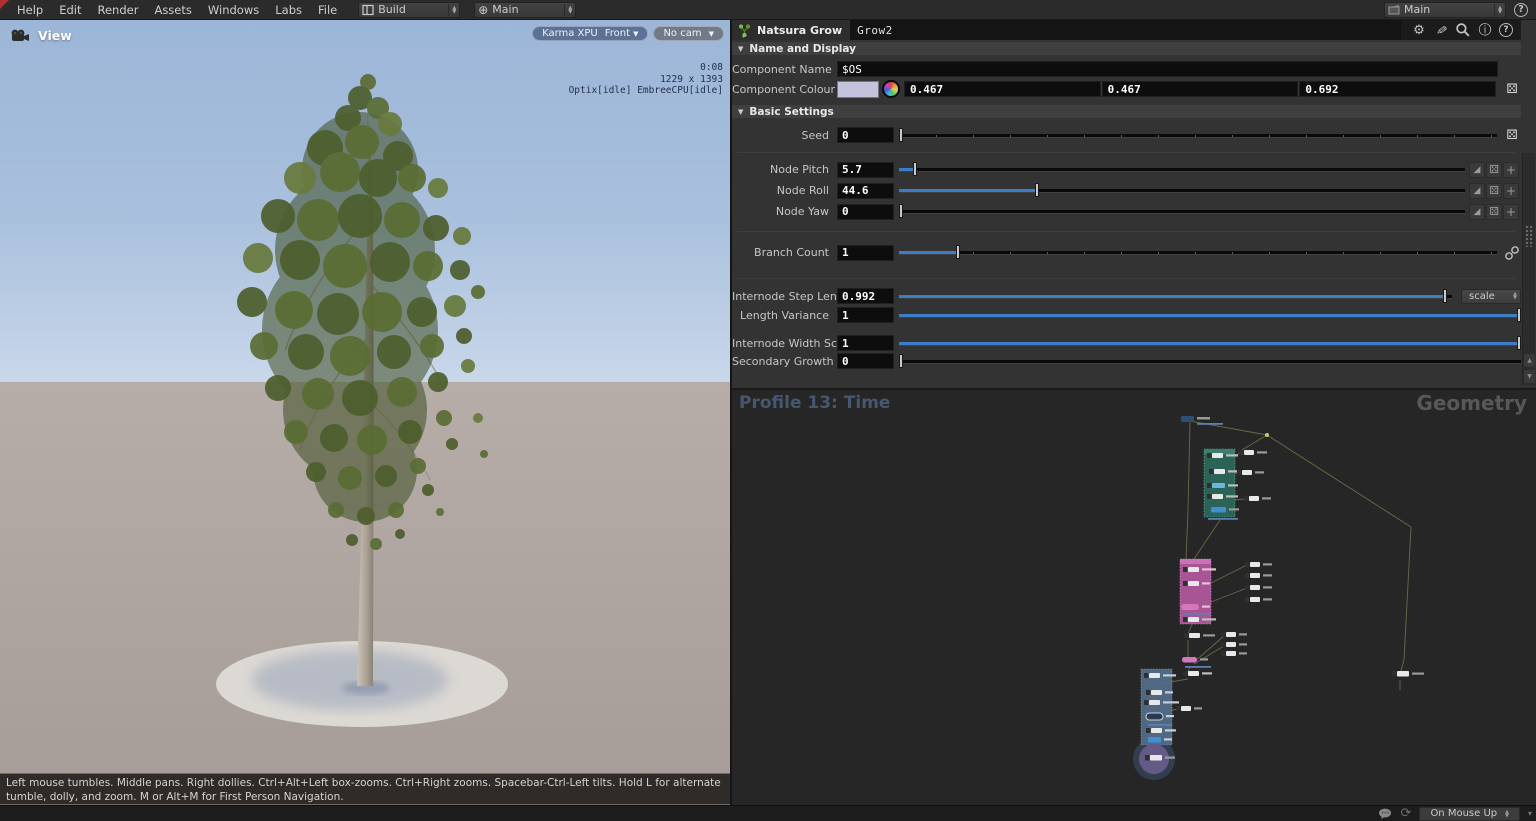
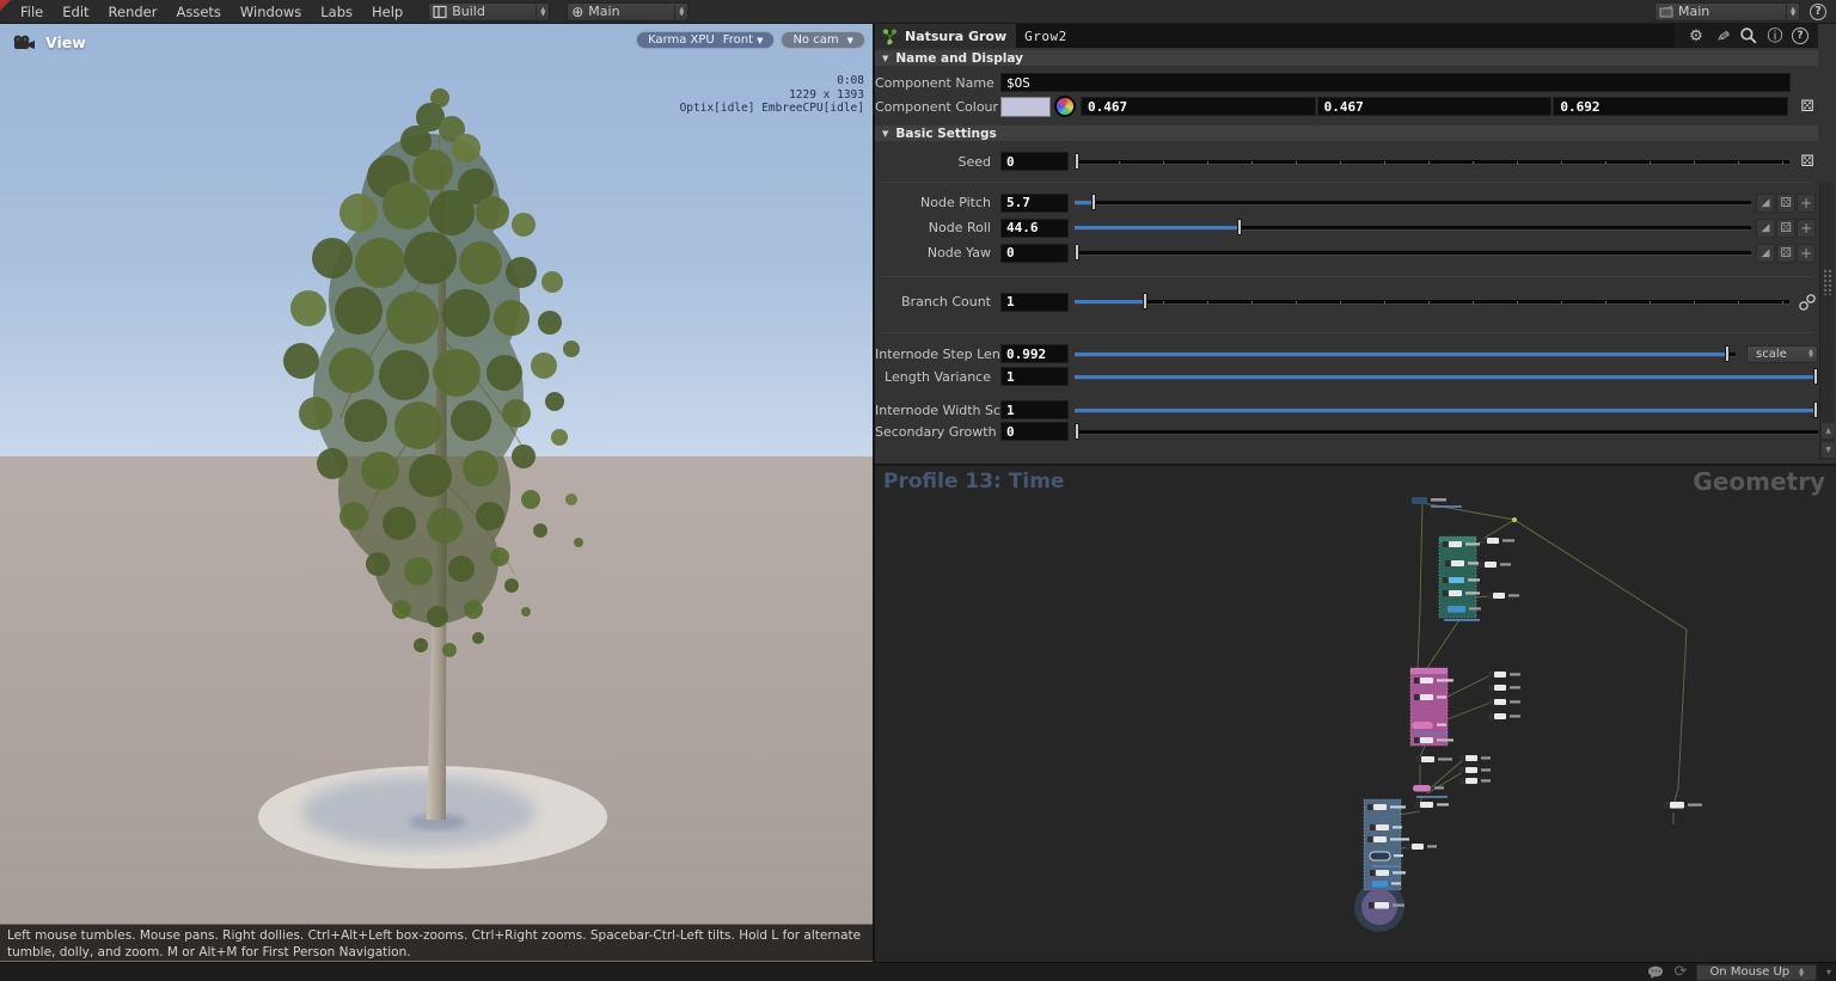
- Help
+ File
  Edit
  Render
  Assets
  Windows
  Labs
- File
+ Help
  Build
  ⊕
  Main
  Main
  ?
  View
  Karma XPU
  Front
  ▼
  No cam
  ▼
  0:08
  1229 x 1393
  Optix[idle] EmbreeCPU[idle]
- Left mouse tumbles. Middle pans. Right dollies. Ctrl+Alt+Left box-zooms. Ctrl+Right zooms. Spacebar-Ctrl-Left tilts. Hold L for alternate tumble, dolly, and zoom. M or Alt+M for First Person Navigation.
+ Left mouse tumbles. Mouse pans. Right dollies. Ctrl+Alt+Left box-zooms. Ctrl+Right zooms. Spacebar-Ctrl-Left tilts. Hold L for alternate tumble, dolly, and zoom. M or Alt+M for First Person Navigation.
  Natsura Grow
  Grow2
  ⚙
  ⓘ
  ?
  ▼
  Name and Display
  Component Name
  $OS
  Component Colour
  0.467
  0.467
  0.692
  ⚄
  ▼
  Basic Settings
  Seed
  0
  ⚄
  Node Pitch
  5.7
  ◢
  ⚄
  +
  Node Roll
  44.6
  ◢
  ⚄
  +
  Node Yaw
  0
  ◢
  ⚄
  +
  Branch Count
  1
  Internode Step Len
  0.992
  scale
  Length Variance
  1
  Internode Width Sc
  1
  Secondary Growth
  0
  Profile 13: Time
  Geometry
  ⟳
  On Mouse Up
  ▾
